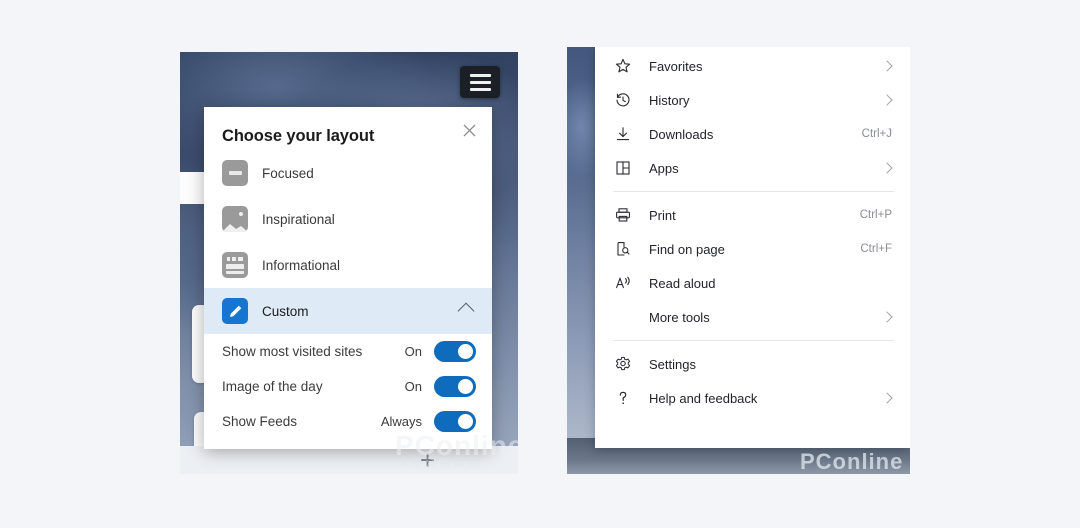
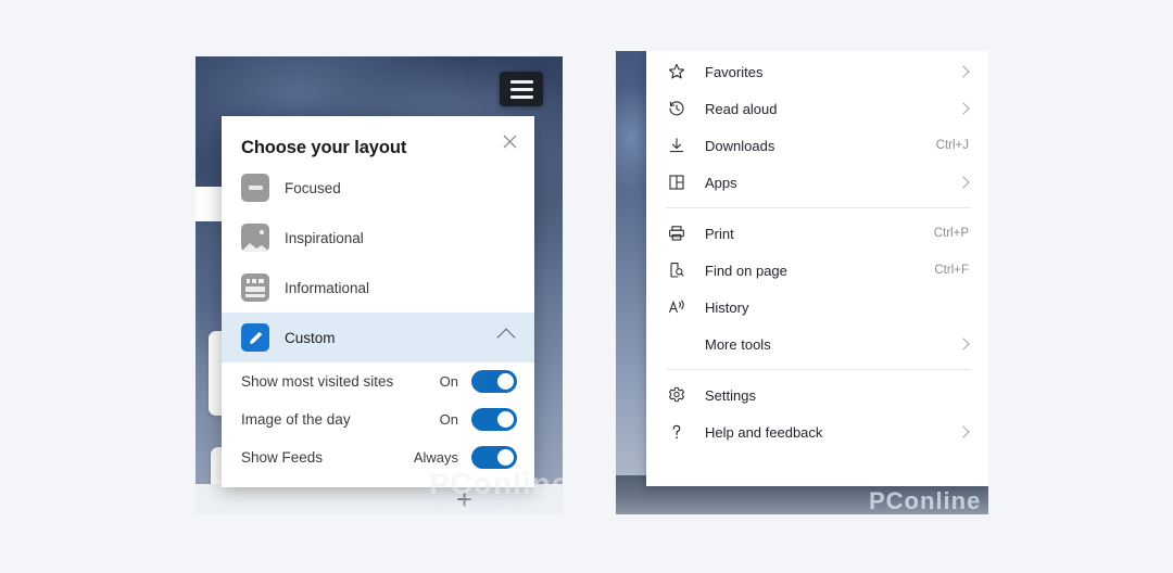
  +
  Choose your layout
  Focused
  Inspirational
  Informational
  Custom
  Show most visited sites
  On
  Image of the day
  On
  Show Feeds
  Always
  PConline
  太平洋电脑网
  Favorites
- History
+ Read aloud
  Downloads
  Ctrl+J
  Apps
  Print
  Ctrl+P
  Find on page
  Ctrl+F
- Read aloud
+ History
  More tools
  Settings
  Help and feedback
  PConline
